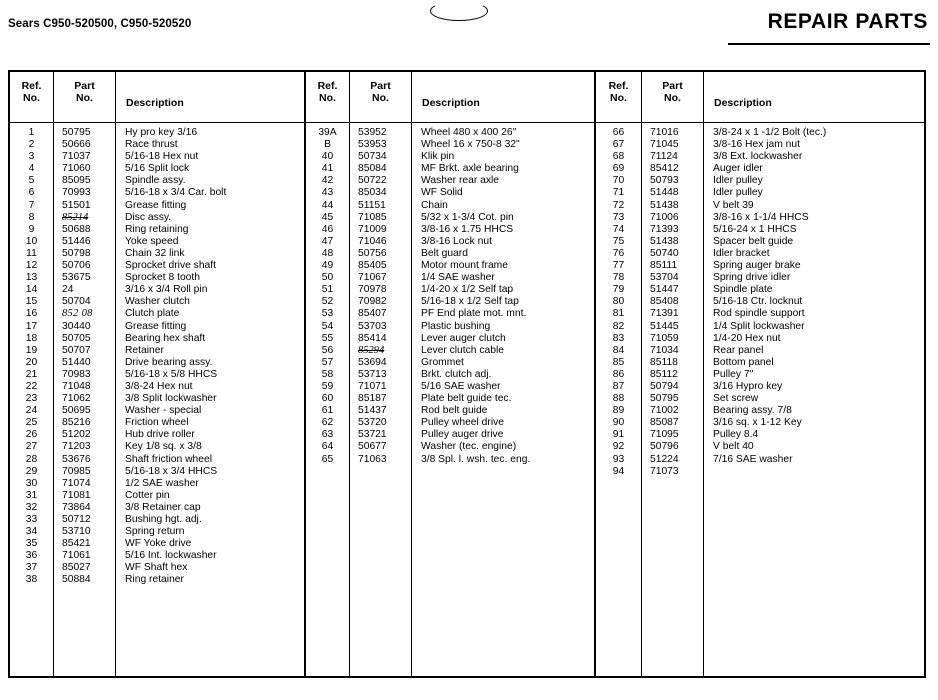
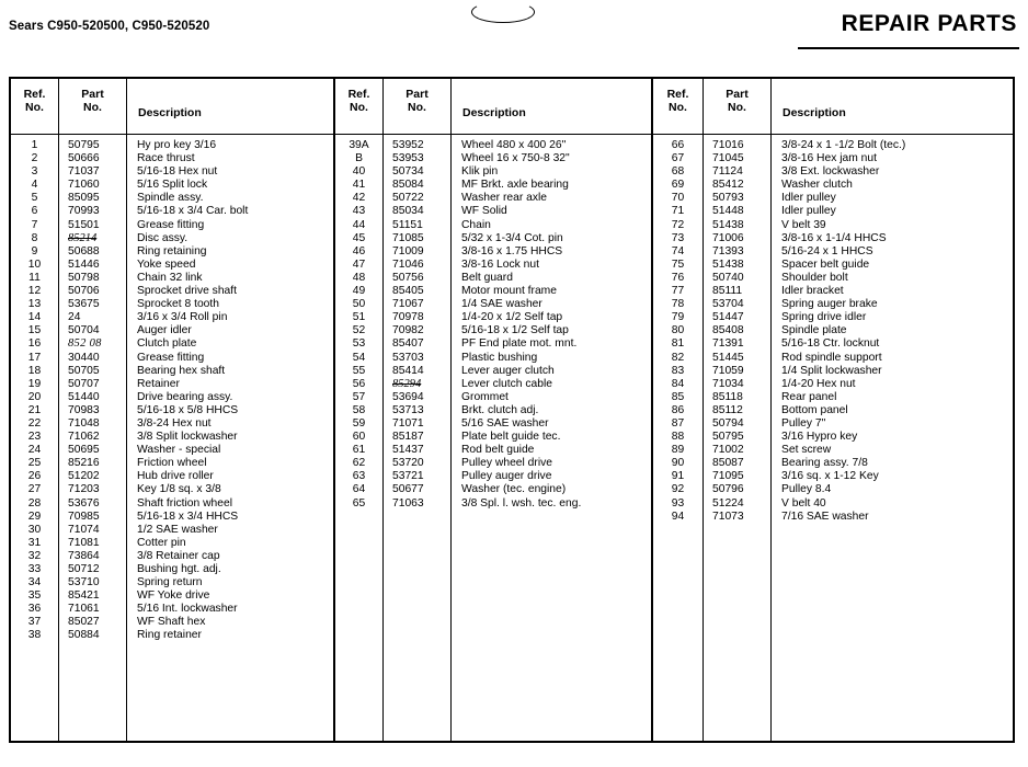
  Sears C950-520500, C950-520520
  REPAIR PARTS
  Ref.
  No.
  1
  2
  3
  4
  5
  6
  7
  8
  9
  10
  11
  12
  13
  14
  15
  16
  17
  18
  19
  20
  21
  22
  23
  24
  25
  26
  27
  28
  29
  30
  31
  32
  33
  34
  35
  36
  37
  38
  Part
  No.
  50795
  50666
  71037
  71060
  85095
  70993
  51501
  85214
  50688
  51446
  50798
  50706
  53675
  24
  50704
  852 08
  30440
  50705
  50707
  51440
  70983
  71048
  71062
  50695
  85216
  51202
  71203
  53676
  70985
  71074
  71081
  73864
  50712
  53710
  85421
  71061
  85027
  50884
  Description
  Hy pro key 3/16
  Race thrust
  5/16-18 Hex nut
  5/16 Split lock
  Spindle assy.
  5/16-18 x 3/4 Car. bolt
  Grease fitting
  Disc assy.
  Ring retaining
  Yoke speed
  Chain 32 link
  Sprocket drive shaft
  Sprocket 8 tooth
  3/16 x 3/4 Roll pin
- Washer clutch
+ Auger idler
  Clutch plate
  Grease fitting
  Bearing hex shaft
  Retainer
  Drive bearing assy.
  5/16-18 x 5/8 HHCS
  3/8-24 Hex nut
  3/8 Split lockwasher
  Washer - special
  Friction wheel
  Hub drive roller
  Key 1/8 sq. x 3/8
  Shaft friction wheel
  5/16-18 x 3/4 HHCS
  1/2 SAE washer
  Cotter pin
  3/8 Retainer cap
  Bushing hgt. adj.
  Spring return
  WF Yoke drive
  5/16 Int. lockwasher
  WF Shaft hex
  Ring retainer
  Ref.
  No.
  39A
  B
  40
  41
  42
  43
  44
  45
  46
  47
  48
  49
  50
  51
  52
  53
  54
  55
  56
  57
  58
  59
  60
  61
  62
  63
  64
  65
  Part
  No.
  53952
  53953
  50734
  85084
  50722
  85034
  51151
  71085
  71009
  71046
  50756
  85405
  71067
  70978
  70982
  85407
  53703
  85414
  85294
  53694
  53713
  71071
  85187
  51437
  53720
  53721
  50677
  71063
  Description
  Wheel 480 x 400 26"
  Wheel 16 x 750-8 32"
  Klik pin
  MF Brkt. axle bearing
  Washer rear axle
  WF Solid
  Chain
  5/32 x 1-3/4 Cot. pin
  3/8-16 x 1.75 HHCS
  3/8-16 Lock nut
  Belt guard
  Motor mount frame
  1/4 SAE washer
  1/4-20 x 1/2 Self tap
  5/16-18 x 1/2 Self tap
  PF End plate mot. mnt.
  Plastic bushing
  Lever auger clutch
  Lever clutch cable
  Grommet
  Brkt. clutch adj.
  5/16 SAE washer
  Plate belt guide tec.
  Rod belt guide
  Pulley wheel drive
  Pulley auger drive
  Washer (tec. engine)
  3/8 Spl. l. wsh. tec. eng.
  Ref.
  No.
  66
  67
  68
  69
  70
  71
  72
  73
  74
  75
  76
  77
  78
  79
  80
  81
  82
  83
  84
  85
  86
  87
  88
  89
  90
  91
  92
  93
  94
  Part
  No.
  71016
  71045
  71124
  85412
  50793
  51448
  51438
  71006
  71393
  51438
  50740
  85111
  53704
  51447
  85408
  71391
  51445
  71059
  71034
  85118
  85112
  50794
  50795
  71002
  85087
  71095
  50796
  51224
  71073
  Description
  3/8-24 x 1 -1/2 Bolt (tec.)
  3/8-16 Hex jam nut
  3/8 Ext. lockwasher
- Auger idler
+ Washer clutch
  Idler pulley
  Idler pulley
  V belt 39
  3/8-16 x 1-1/4 HHCS
  5/16-24 x 1 HHCS
  Spacer belt guide
+ Shoulder bolt
  Idler bracket
  Spring auger brake
  Spring drive idler
  Spindle plate
  5/16-18 Ctr. locknut
  Rod spindle support
  1/4 Split lockwasher
  1/4-20 Hex nut
  Rear panel
  Bottom panel
  Pulley 7"
  3/16 Hypro key
  Set screw
  Bearing assy. 7/8
  3/16 sq. x 1-12 Key
  Pulley 8.4
  V belt 40
  7/16 SAE washer
